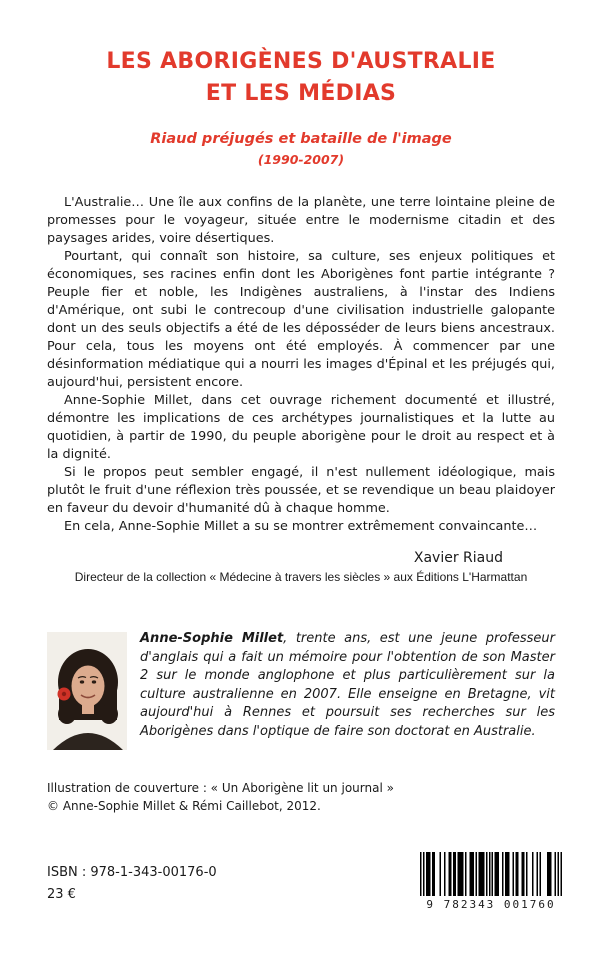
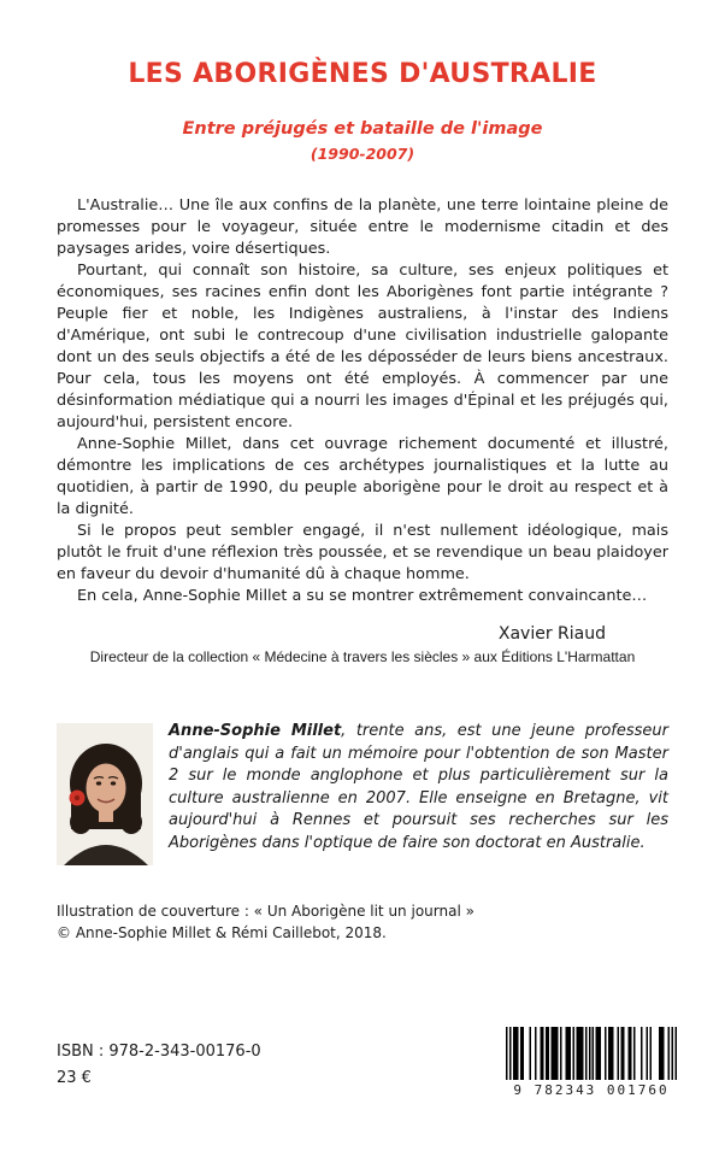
  LES ABORIGÈNES D'AUSTRALIE
- ET LES MÉDIAS
- Riaud préjugés et bataille de l'image
+ Entre préjugés et bataille de l'image
  (1990-2007)
  L'Australie… Une île aux confins de la planète, une terre lointaine pleine de promesses pour le voyageur, située entre le modernisme citadin et des paysages arides, voire désertiques.
  Pourtant, qui connaît son histoire, sa culture, ses enjeux politiques et économiques, ses racines enfin dont les Aborigènes font partie intégrante ? Peuple fier et noble, les Indigènes australiens, à l'instar des Indiens d'Amérique, ont subi le contrecoup d'une civilisation industrielle galopante dont un des seuls objectifs a été de les déposséder de leurs biens ancestraux. Pour cela, tous les moyens ont été employés. À commencer par une désinformation médiatique qui a nourri les images d'Épinal et les préjugés qui, aujourd'hui, persistent encore.
  Anne-Sophie Millet, dans cet ouvrage richement documenté et illustré, démontre les implications de ces archétypes journalistiques et la lutte au quotidien, à partir de 1990, du peuple aborigène pour le droit au respect et à la dignité.
  Si le propos peut sembler engagé, il n'est nullement idéologique, mais plutôt le fruit d'une réflexion très poussée, et se revendique un beau plaidoyer en faveur du devoir d'humanité dû à chaque homme.
  En cela, Anne-Sophie Millet a su se montrer extrêmement convaincante…
  Xavier Riaud
  Directeur de la collection « Médecine à travers les siècles » aux Éditions L'Harmattan
  Anne-Sophie Millet, trente ans, est une jeune professeur d'anglais qui a fait un mémoire pour l'obtention de son Master 2 sur le monde anglophone et plus particulièrement sur la culture australienne en 2007. Elle enseigne en Bretagne, vit aujourd'hui à Rennes et poursuit ses recherches sur les Aborigènes dans l'optique de faire son doctorat en Australie.
  Illustration de couverture : « Un Aborigène lit un journal »
- © Anne-Sophie Millet & Rémi Caillebot, 2012.
+ © Anne-Sophie Millet & Rémi Caillebot, 2018.
- ISBN : 978-1-343-00176-0
+ ISBN : 978-2-343-00176-0
  23 €
  9 782343 001760
